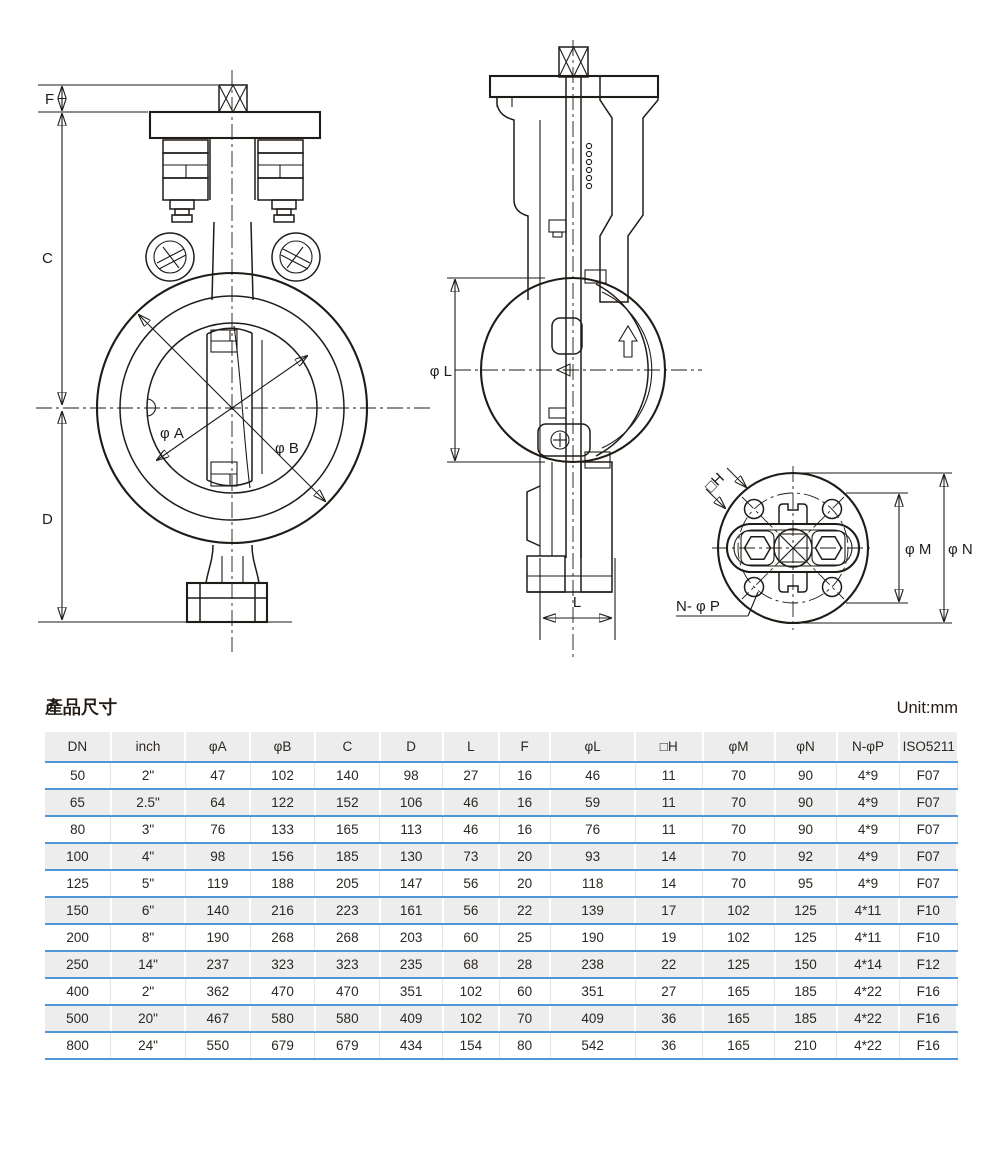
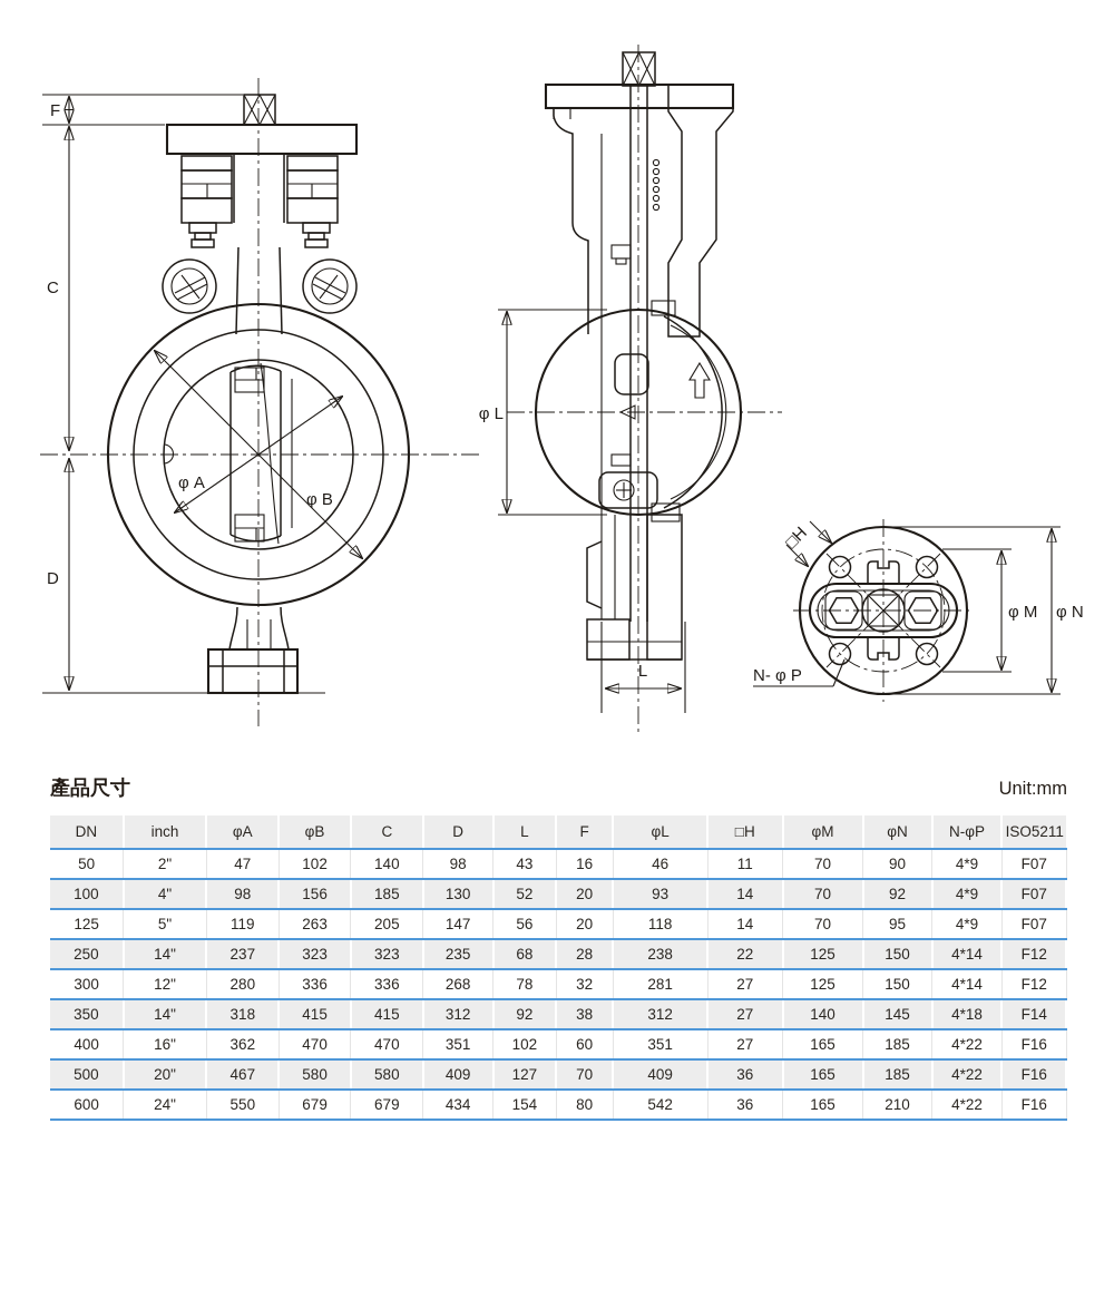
  φ A
  φ B
  F
  C
  D
  φ L
  L
  φ M
  φ N
  N- φ P
  產品尺寸
  Unit:mm
  DN	inch	φA	φB	C	D	L	F	φL	□H	φM	φN	N-φP	ISO5211
- 50	2"	47	102	140	98	27	16	46	11	70	90	4*9	F07
+ 50	2"	47	102	140	98	43	16	46	11	70	90	4*9	F07
- 65	2.5"	64	122	152	106	46	16	59	11	70	90	4*9	F07
- 80	3"	76	133	165	113	46	16	76	11	70	90	4*9	F07
- 100	4"	98	156	185	130	73	20	93	14	70	92	4*9	F07
+ 100	4"	98	156	185	130	52	20	93	14	70	92	4*9	F07
- 125	5"	119	188	205	147	56	20	118	14	70	95	4*9	F07
+ 125	5"	119	263	205	147	56	20	118	14	70	95	4*9	F07
- 150	6"	140	216	223	161	56	22	139	17	102	125	4*11	F10
- 200	8"	190	268	268	203	60	25	190	19	102	125	4*11	F10
  250	14"	237	323	323	235	68	28	238	22	125	150	4*14	F12
+ 300	12"	280	336	336	268	78	32	281	27	125	150	4*14	F12
+ 350	14"	318	415	415	312	92	38	312	27	140	145	4*18	F14
- 400	2"	362	470	470	351	102	60	351	27	165	185	4*22	F16
+ 400	16"	362	470	470	351	102	60	351	27	165	185	4*22	F16
- 500	20"	467	580	580	409	102	70	409	36	165	185	4*22	F16
+ 500	20"	467	580	580	409	127	70	409	36	165	185	4*22	F16
- 800	24"	550	679	679	434	154	80	542	36	165	210	4*22	F16
+ 600	24"	550	679	679	434	154	80	542	36	165	210	4*22	F16
